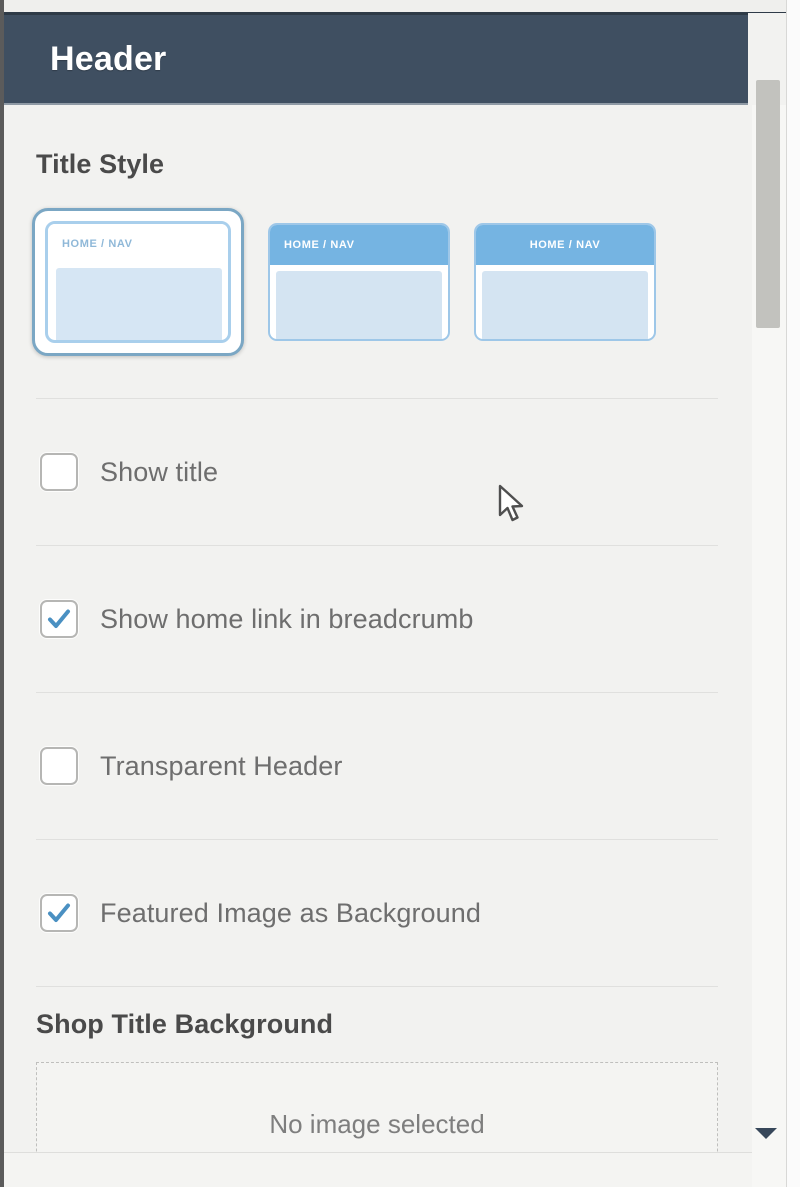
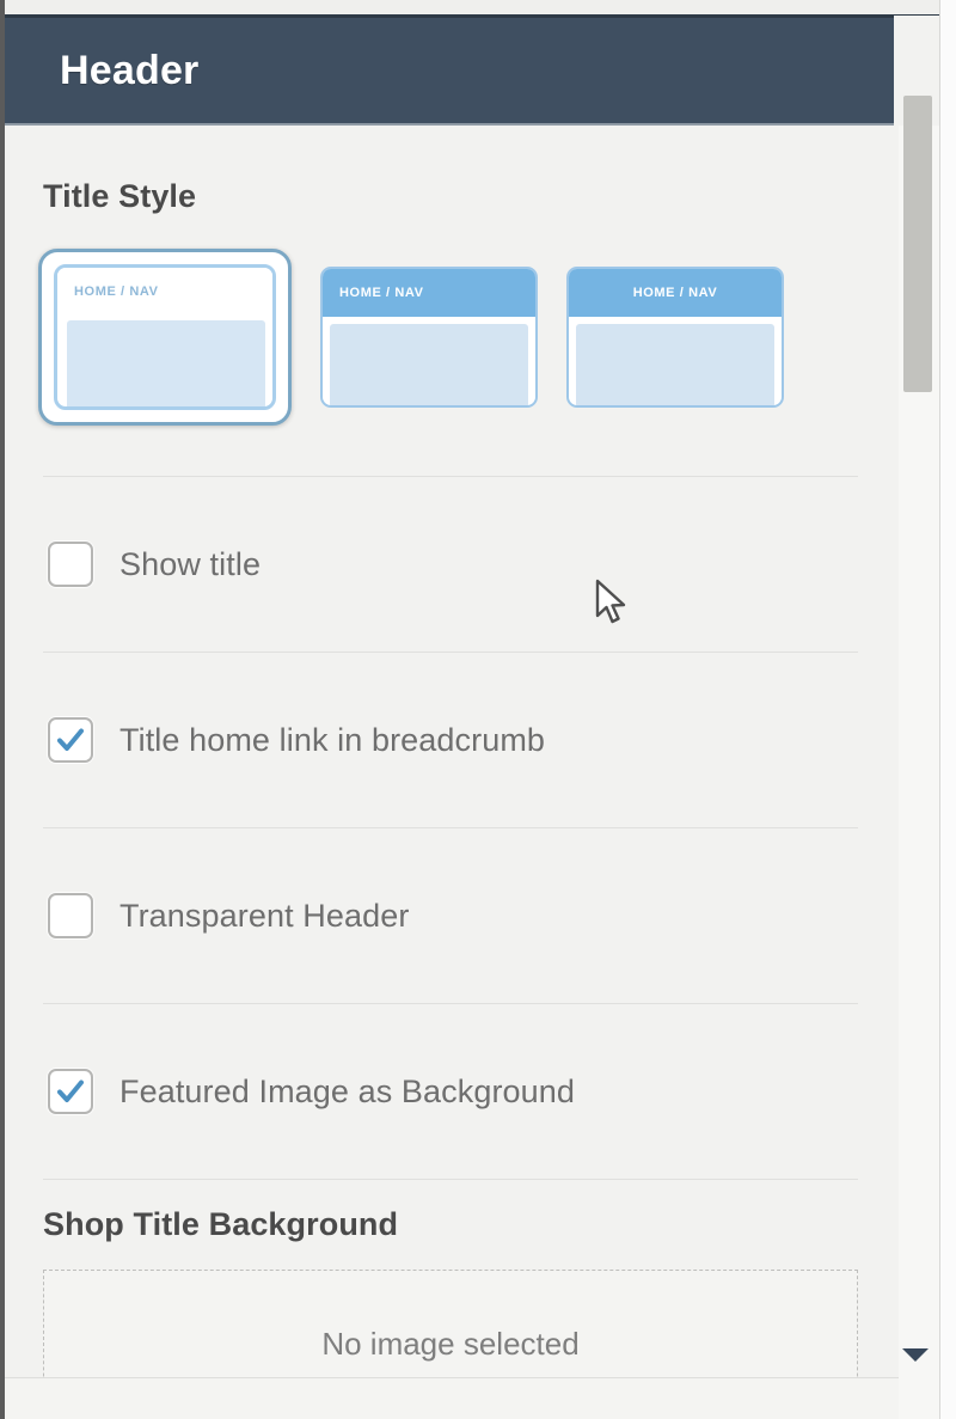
  Header
  Title Style
  HOME / NAV
  HOME / NAV
  HOME / NAV
  Show title
- Show home link in breadcrumb
+ Title home link in breadcrumb
  Transparent Header
  Featured Image as Background
  Shop Title Background
  No image selected
